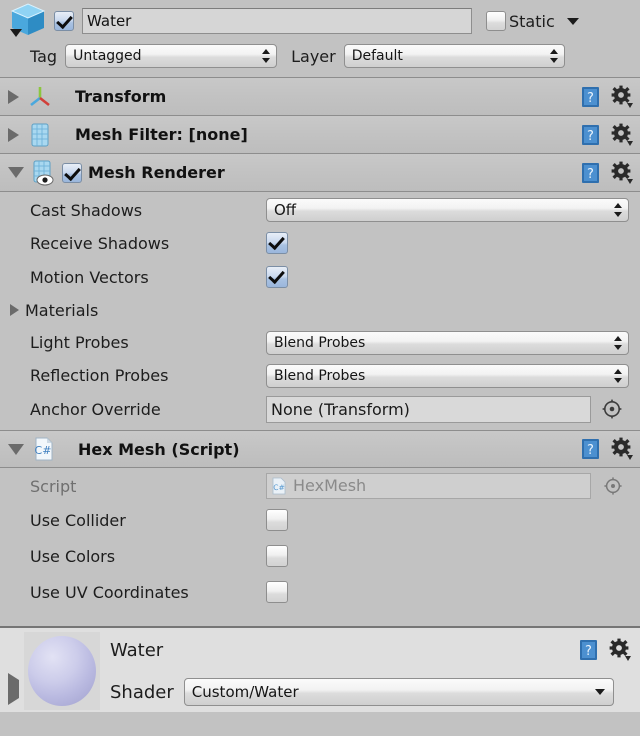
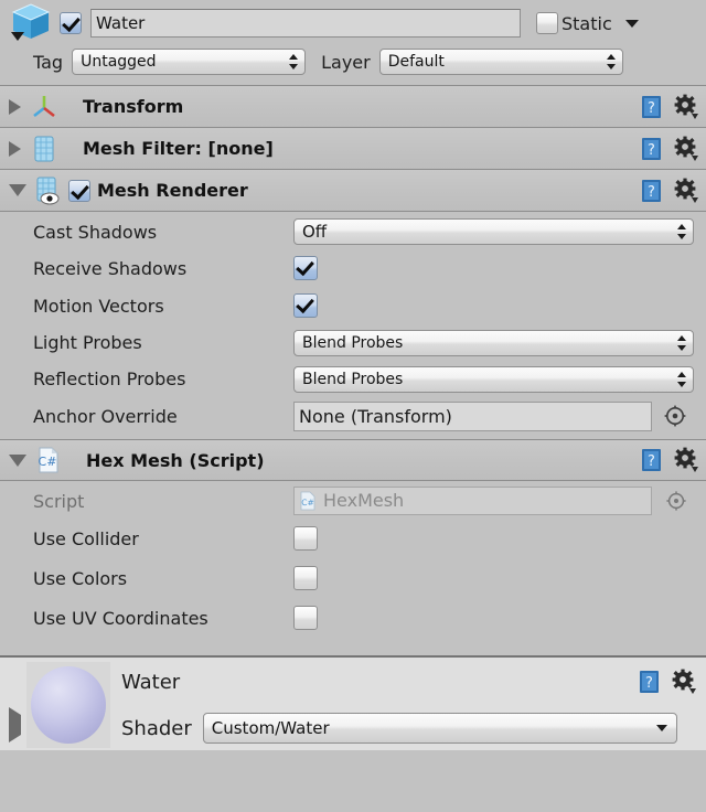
  Water
  Static
  Tag
  Untagged
  Layer
  Default
  Transform
  ?
  Mesh Filter: [none]
  ?
  Mesh Renderer
  ?
  Cast Shadows
  Off
  Receive Shadows
  Motion Vectors
- Materials
  Light Probes
  Blend Probes
  Reflection Probes
  Blend Probes
  Anchor Override
  None (Transform)
  C#
  Hex Mesh (Script)
  ?
  Script
  C#
  HexMesh
  Use Collider
  Use Colors
  Use UV Coordinates
  Water
  ?
  Shader
  Custom/Water
